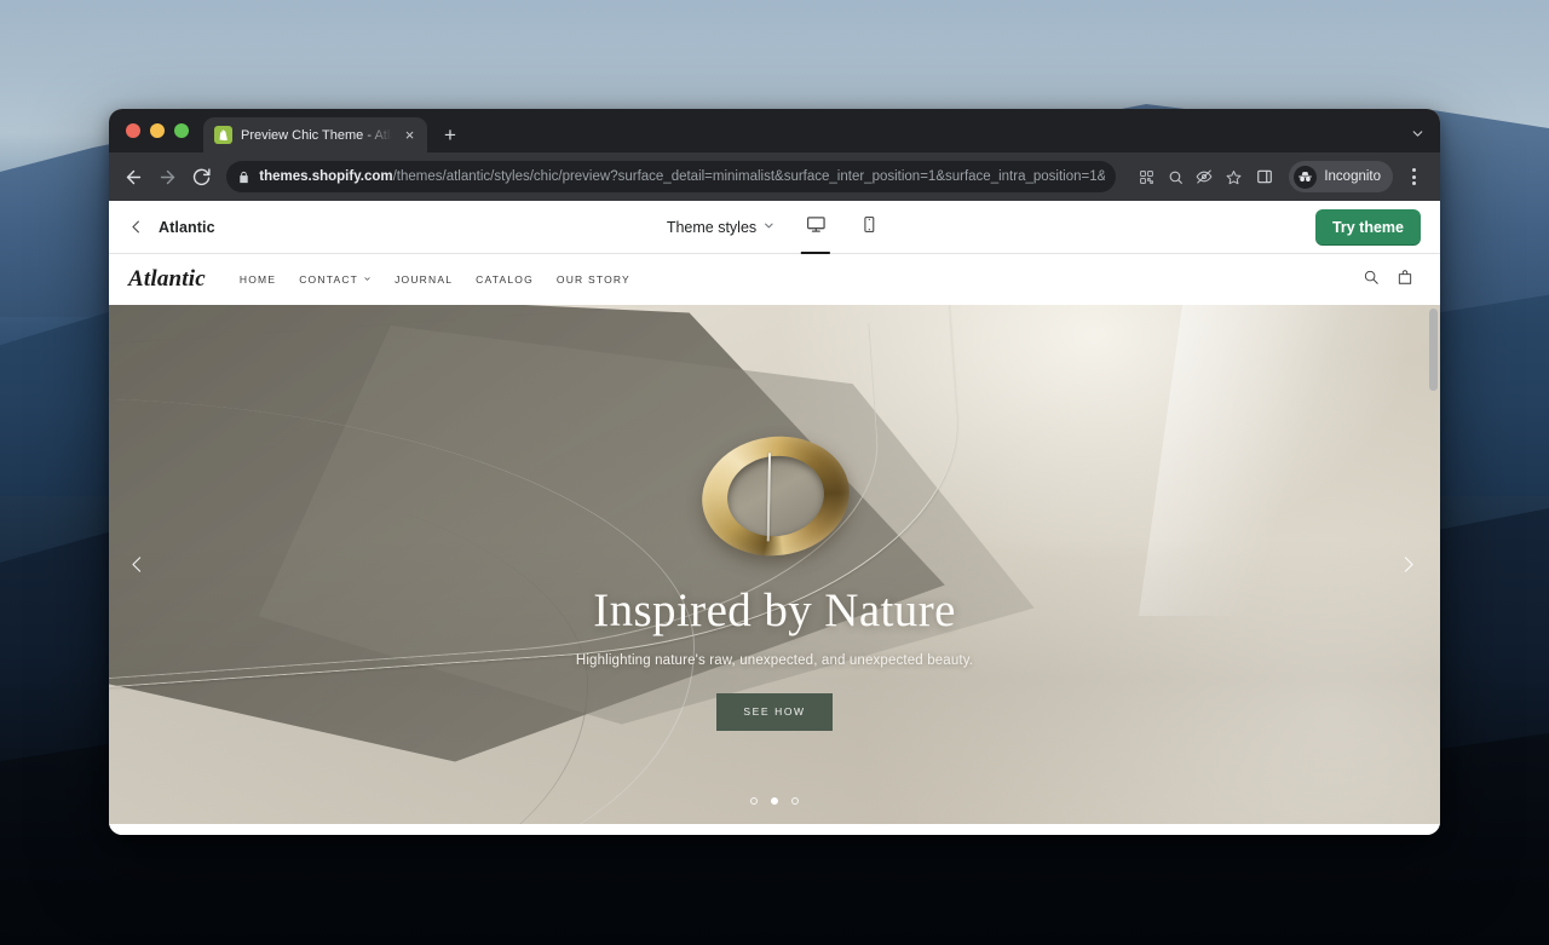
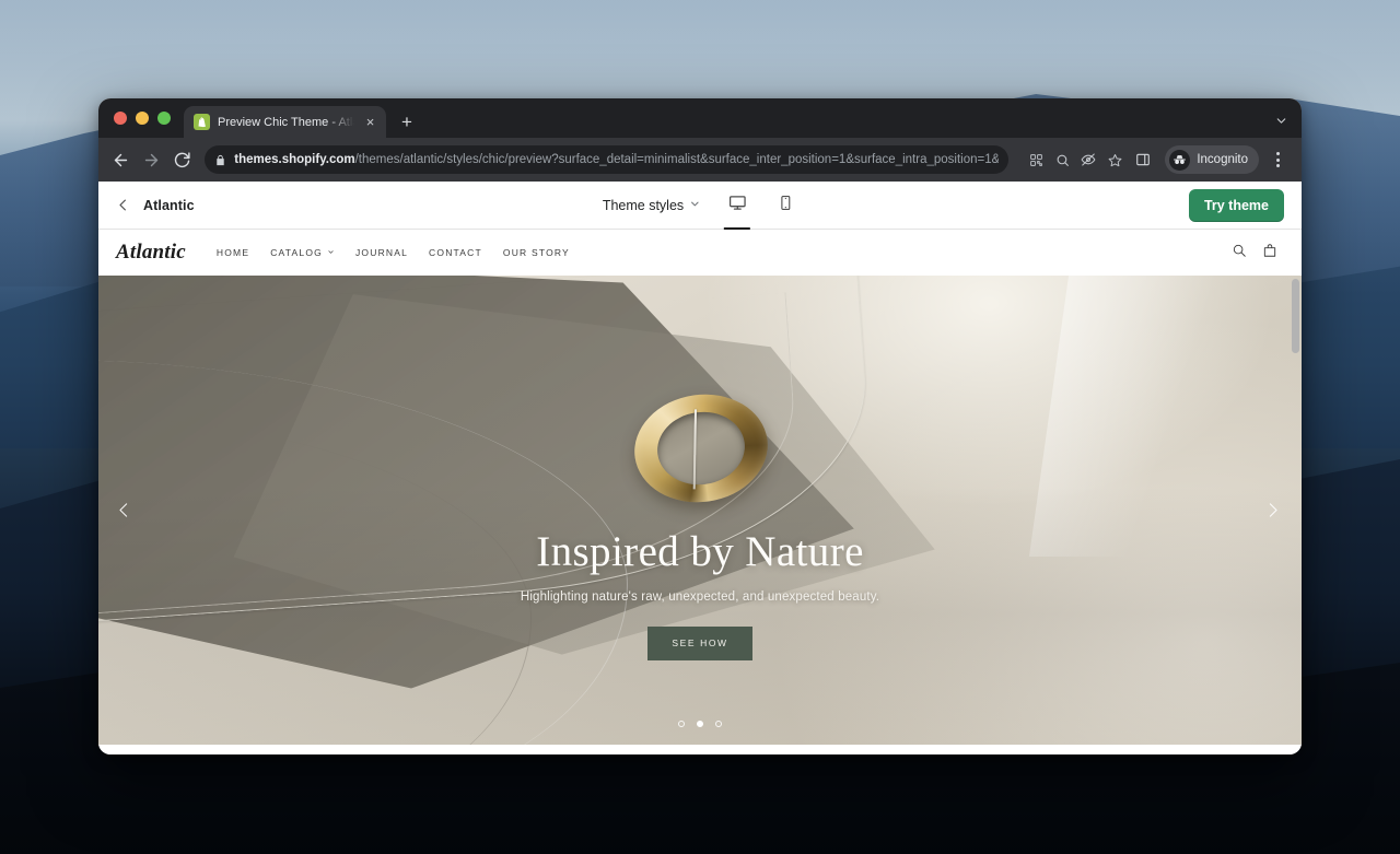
  Preview Chic Theme - Atl
  ×
  +
  themes.shopify.com/themes/atlantic/styles/chic/preview?surface_detail=minimalist&surface_inter_position=1&surface_intra_position=1&
  Incognito
  Atlantic
  Theme styles
  Try theme
  Atlantic
  HOME
- CONTACT
+ CATALOG
  JOURNAL
- CATALOG
+ CONTACT
  OUR STORY
  Inspired by Nature
  Highlighting nature's raw, unexpected, and unexpected beauty.
  SEE HOW
